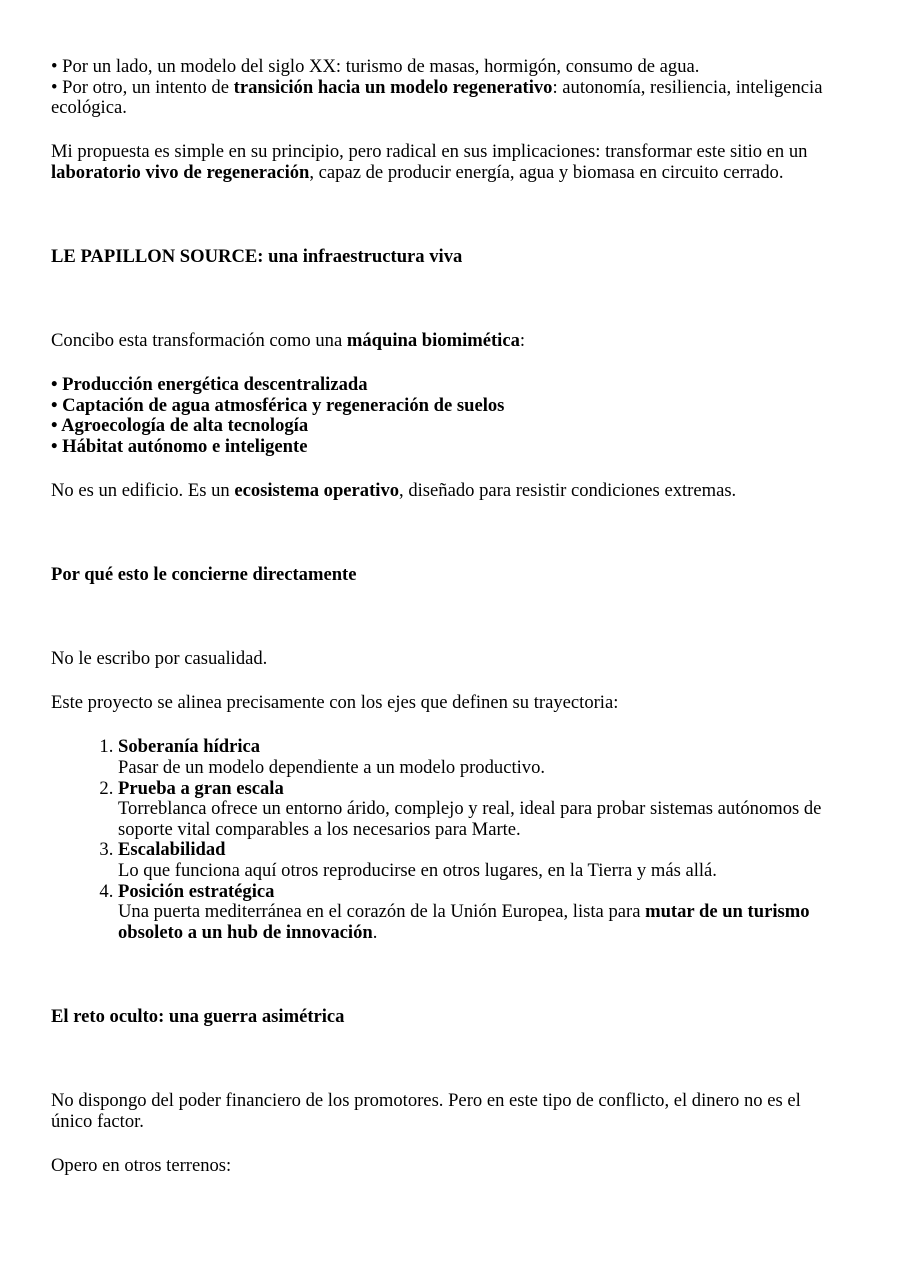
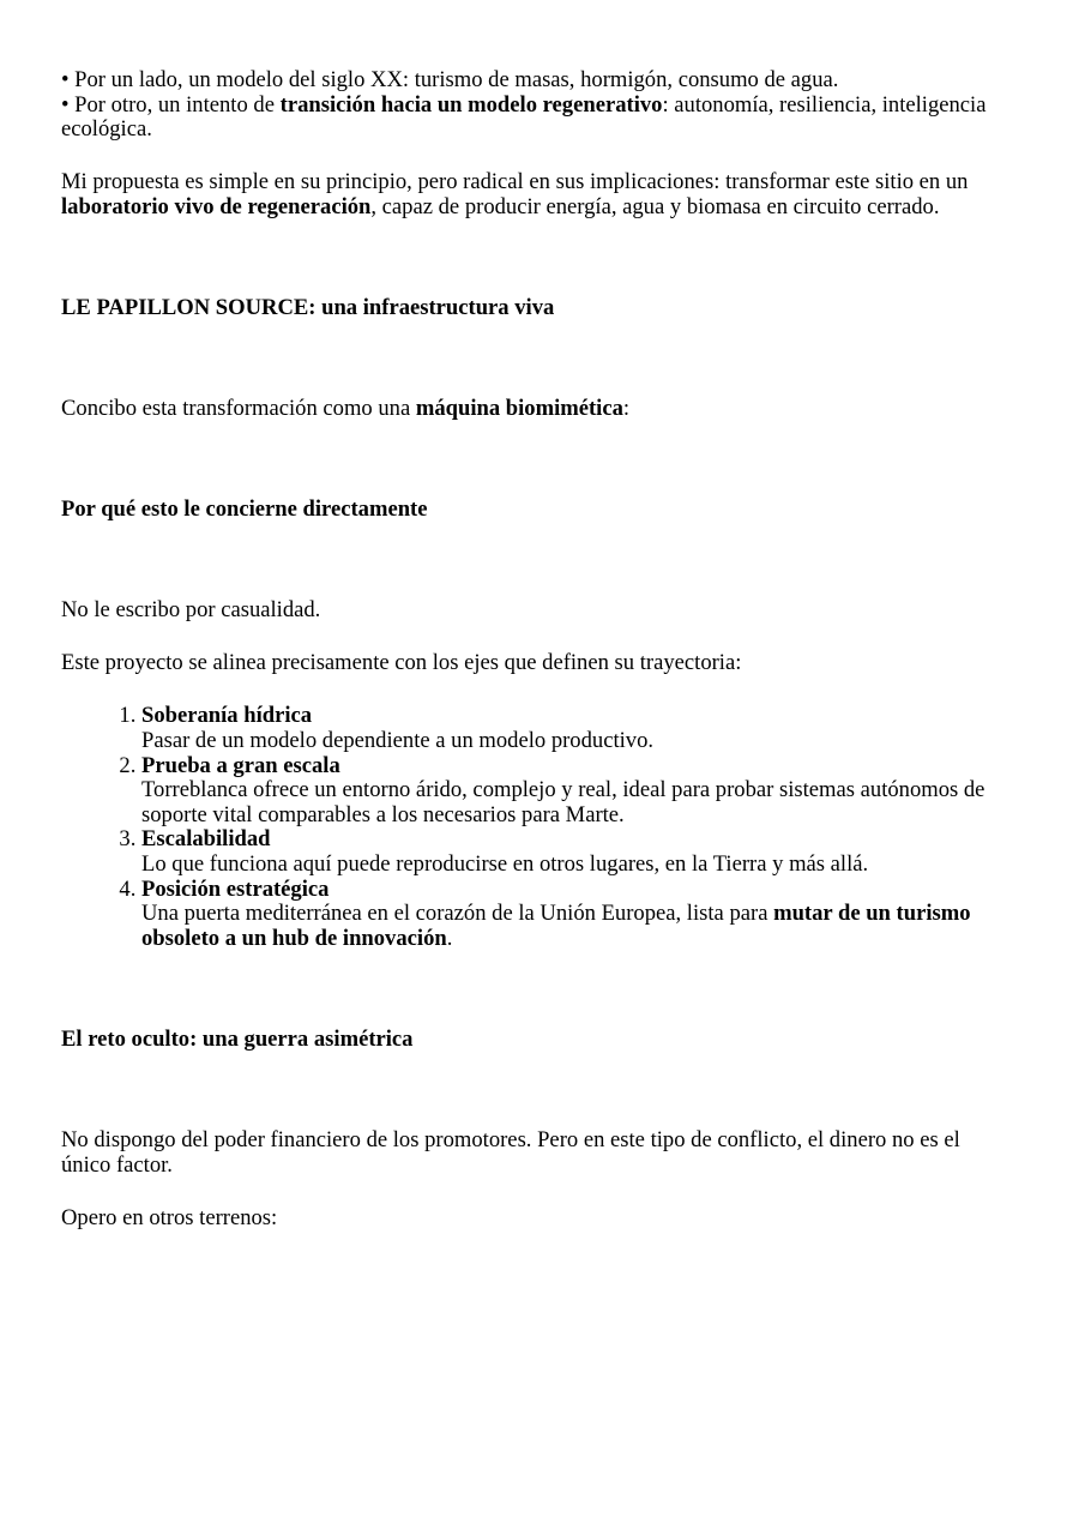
  • Por un lado, un modelo del siglo XX: turismo de masas, hormigón, consumo de agua.
  • Por otro, un intento de transición hacia un modelo regenerativo: autonomía, resiliencia, inteligencia ecológica.
  Mi propuesta es simple en su principio, pero radical en sus implicaciones: transformar este sitio en un laboratorio vivo de regeneración, capaz de producir energía, agua y biomasa en circuito cerrado.
  LE PAPILLON SOURCE: una infraestructura viva
  Concibo esta transformación como una máquina biomimética:
- • Producción energética descentralizada
- • Captación de agua atmosférica y regeneración de suelos
- • Agroecología de alta tecnología
- • Hábitat autónomo e inteligente
- No es un edificio. Es un ecosistema operativo, diseñado para resistir condiciones extremas.
  Por qué esto le concierne directamente
  No le escribo por casualidad.
  Este proyecto se alinea precisamente con los ejes que definen su trayectoria:
  Soberanía hídrica
  Pasar de un modelo dependiente a un modelo productivo.
  Prueba a gran escala
  Torreblanca ofrece un entorno árido, complejo y real, ideal para probar sistemas autónomos de soporte vital comparables a los necesarios para Marte.
  Escalabilidad
- Lo que funciona aquí otros reproducirse en otros lugares, en la Tierra y más allá.
+ Lo que funciona aquí puede reproducirse en otros lugares, en la Tierra y más allá.
  Posición estratégica
  Una puerta mediterránea en el corazón de la Unión Europea, lista para mutar de un turismo obsoleto a un hub de innovación.
  El reto oculto: una guerra asimétrica
  No dispongo del poder financiero de los promotores. Pero en este tipo de conflicto, el dinero no es el único factor.
  Opero en otros terrenos:
